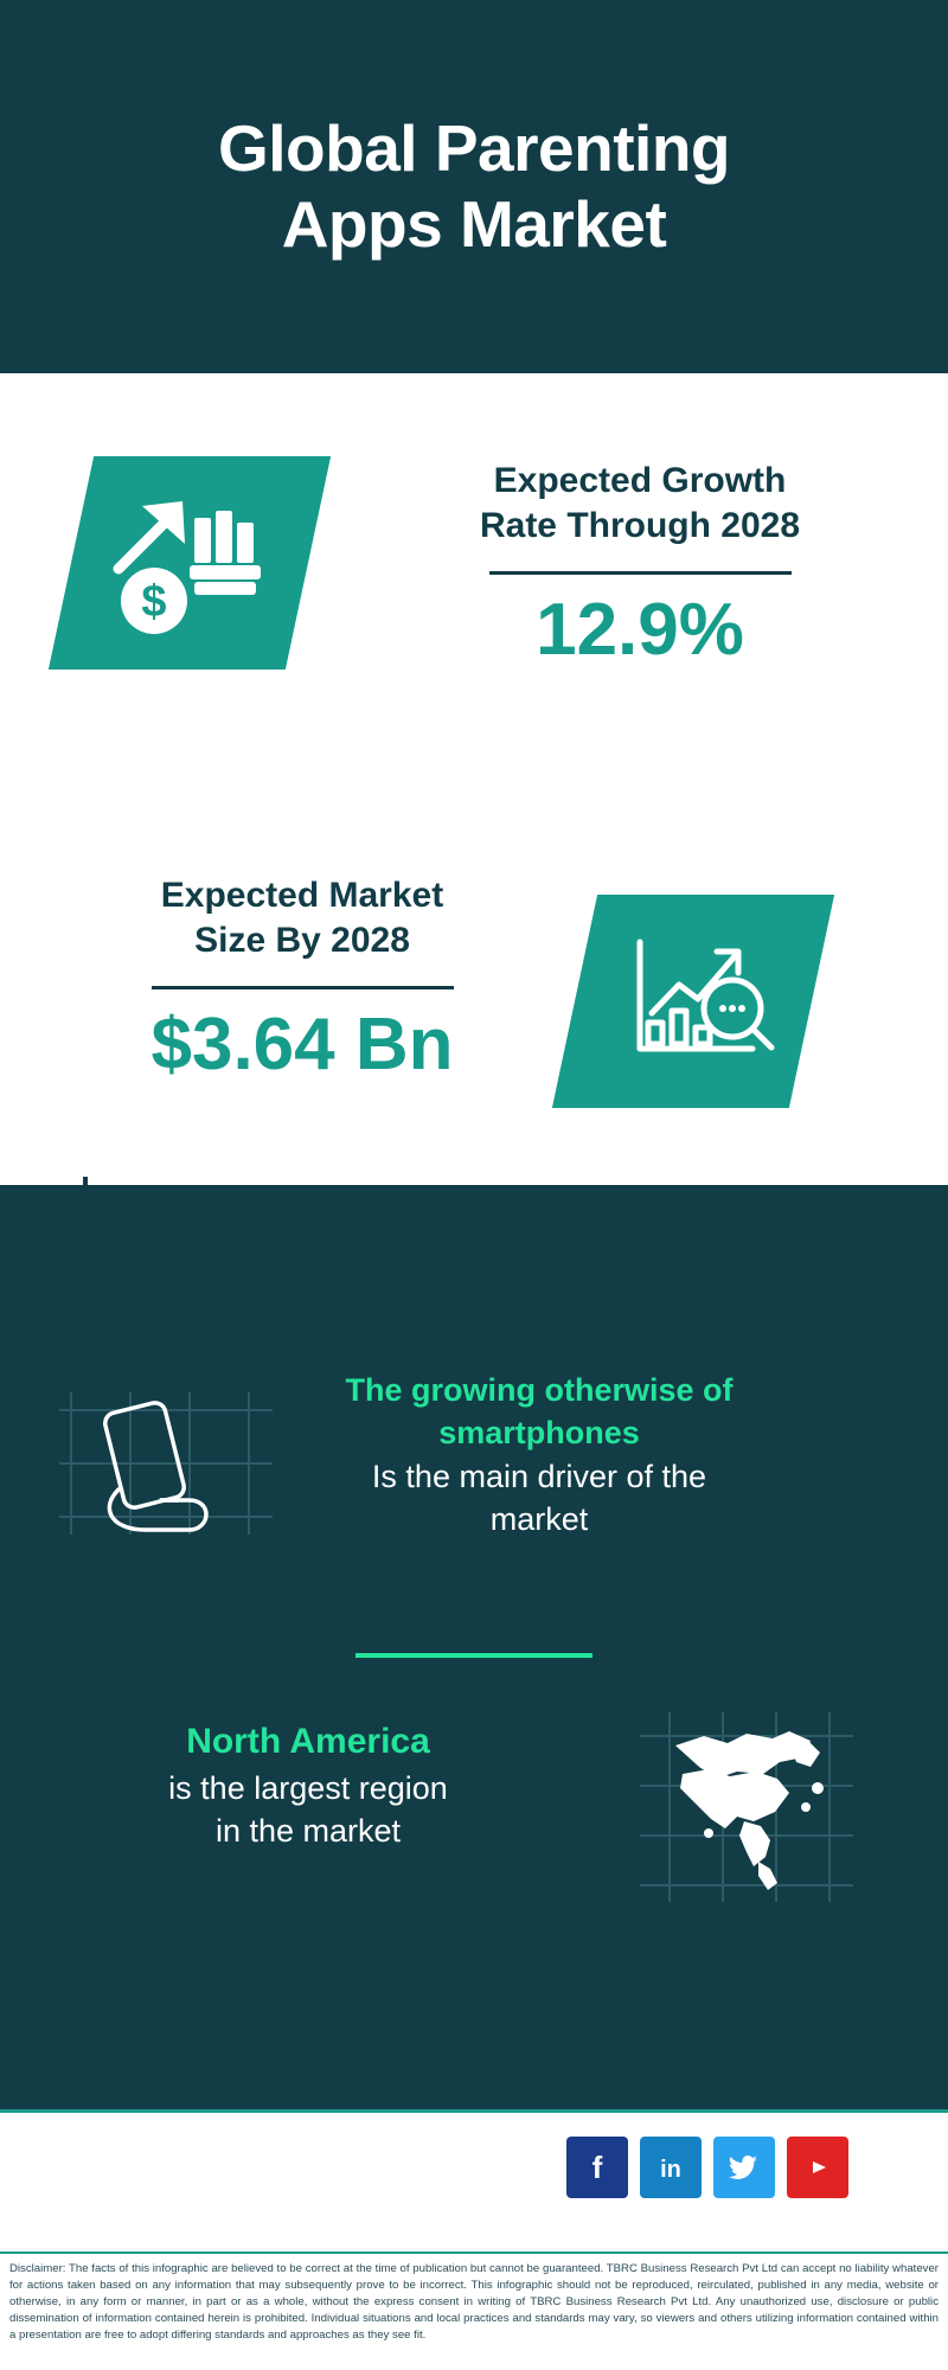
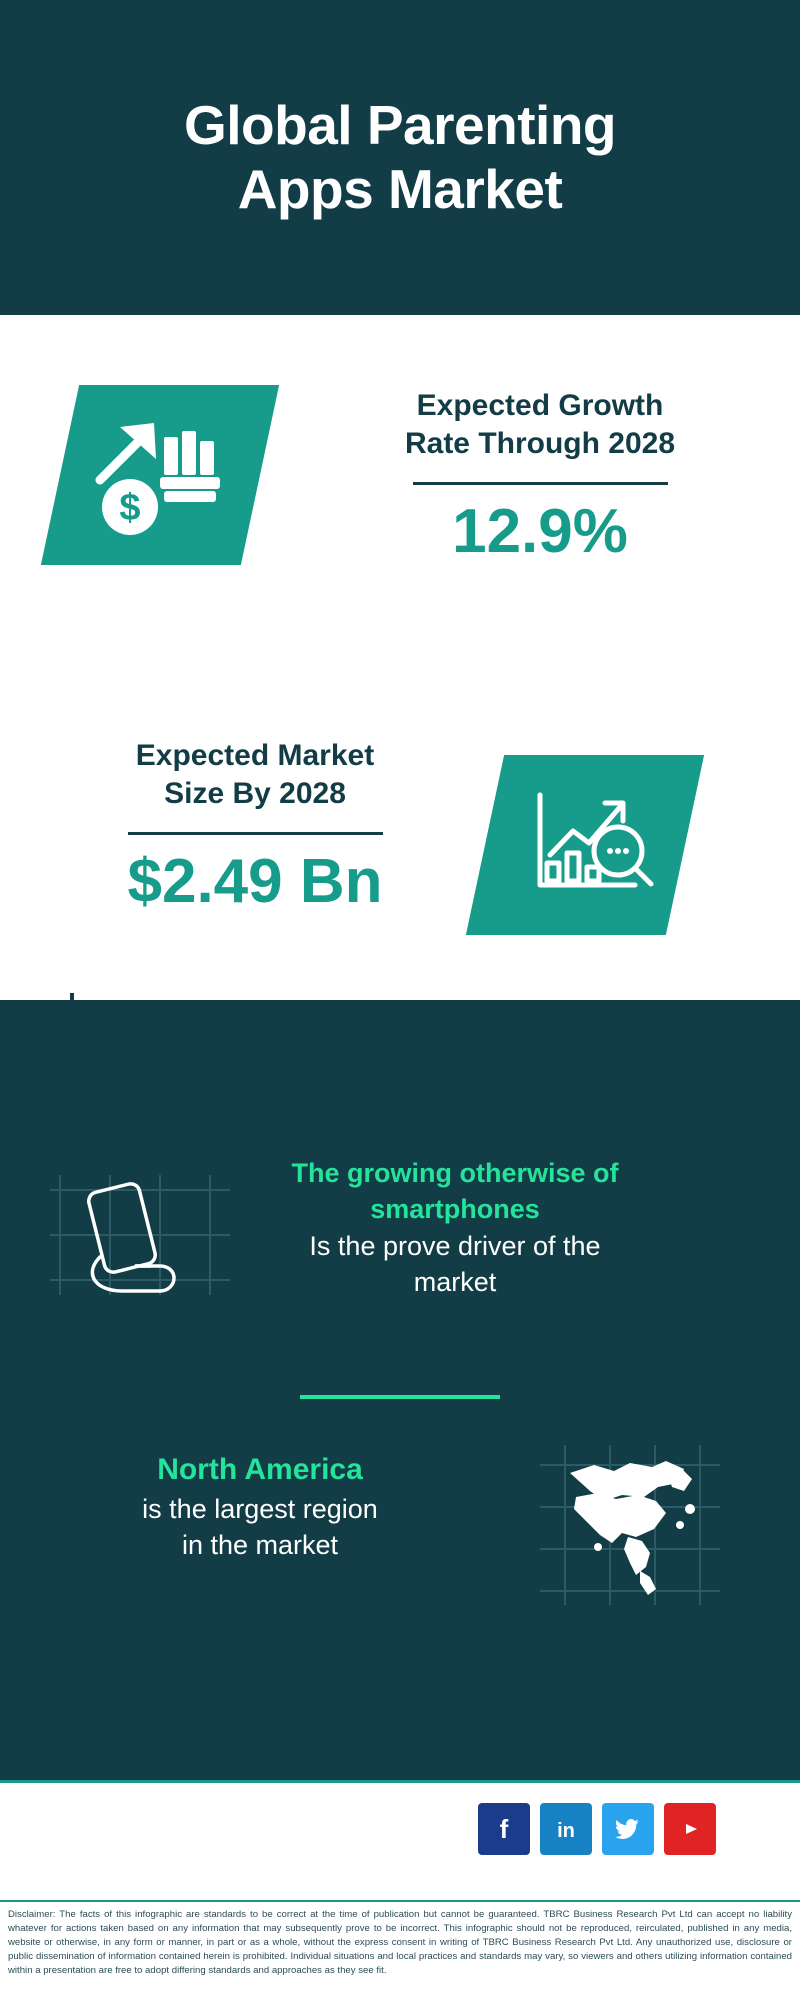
  Global Parenting
  Apps Market
  $
  Expected Growth
  Rate Through 2028
  12.9%
  Expected Market
  Size By 2028
- $3.64 Bn
+ $2.49 Bn
  The growing otherwise of smartphones
- Is the main driver of the
+ Is the prove driver of the
  market
  North America
  is the largest region
  in the market
  f
  in
- Disclaimer: The facts of this infographic are believed to be correct at the time of publication but cannot be guaranteed. TBRC Business Research Pvt Ltd can accept no liability whatever for actions taken based on any information that may subsequently prove to be incorrect. This infographic should not be reproduced, reirculated, published in any media, website or otherwise, in any form or manner, in part or as a whole, without the express consent in writing of TBRC Business Research Pvt Ltd. Any unauthorized use, disclosure or public dissemination of information contained herein is prohibited. Individual situations and local practices and standards may vary, so viewers and others utilizing information contained within a presentation are free to adopt differing standards and approaches as they see fit.
+ Disclaimer: The facts of this infographic are standards to be correct at the time of publication but cannot be guaranteed. TBRC Business Research Pvt Ltd can accept no liability whatever for actions taken based on any information that may subsequently prove to be incorrect. This infographic should not be reproduced, reirculated, published in any media, website or otherwise, in any form or manner, in part or as a whole, without the express consent in writing of TBRC Business Research Pvt Ltd. Any unauthorized use, disclosure or public dissemination of information contained herein is prohibited. Individual situations and local practices and standards may vary, so viewers and others utilizing information contained within a presentation are free to adopt differing standards and approaches as they see fit.
